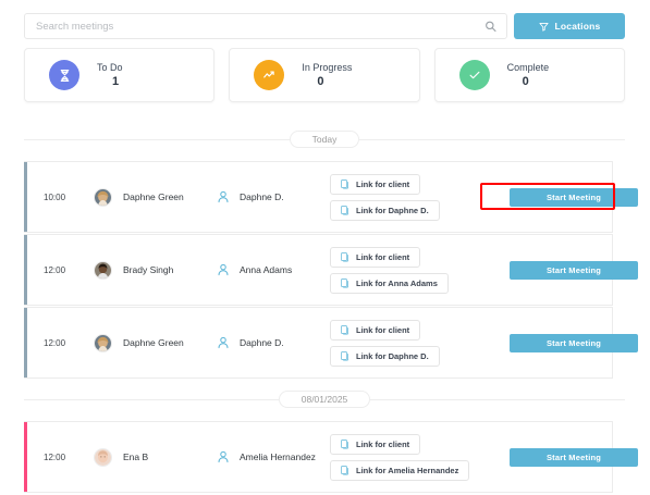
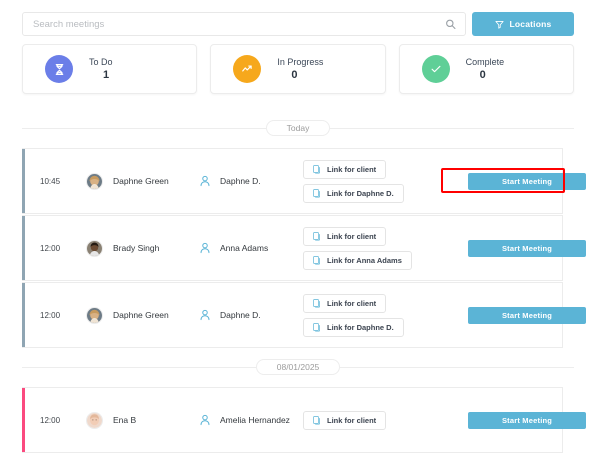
  Search meetings
  Locations
  To Do
  1
  In Progress
  0
  Complete
  0
  Today
- 10:00
+ 10:45
  Daphne Green
  Daphne D.
  Link for client
  Link for Daphne D.
  Start Meeting
  12:00
  Brady Singh
  Anna Adams
  Link for client
  Link for Anna Adams
  Start Meeting
  12:00
  Daphne Green
  Daphne D.
  Link for client
  Link for Daphne D.
  Start Meeting
  08/01/2025
  12:00
  Ena B
  Amelia Hernandez
  Link for client
- Link for Amelia Hernandez
  Start Meeting
